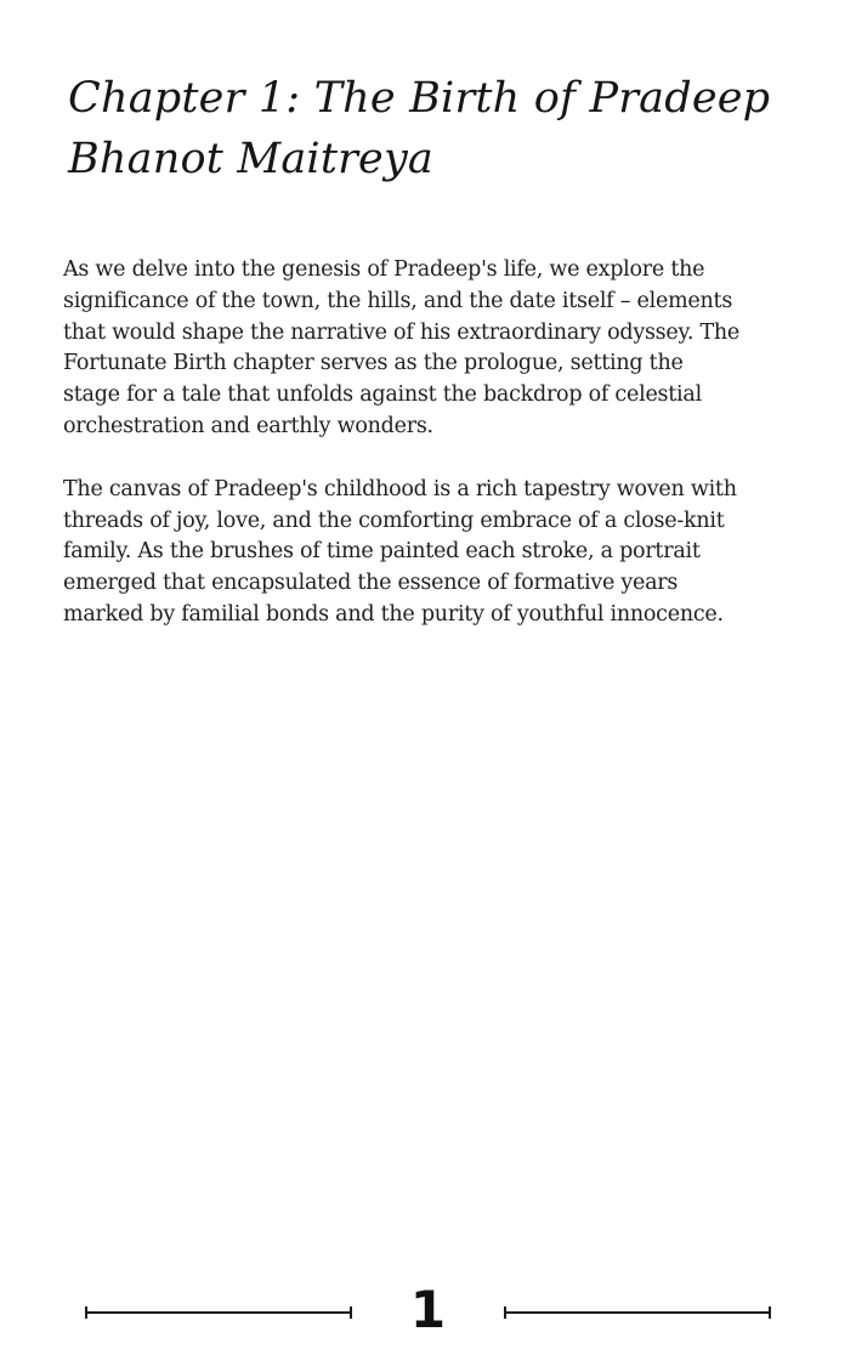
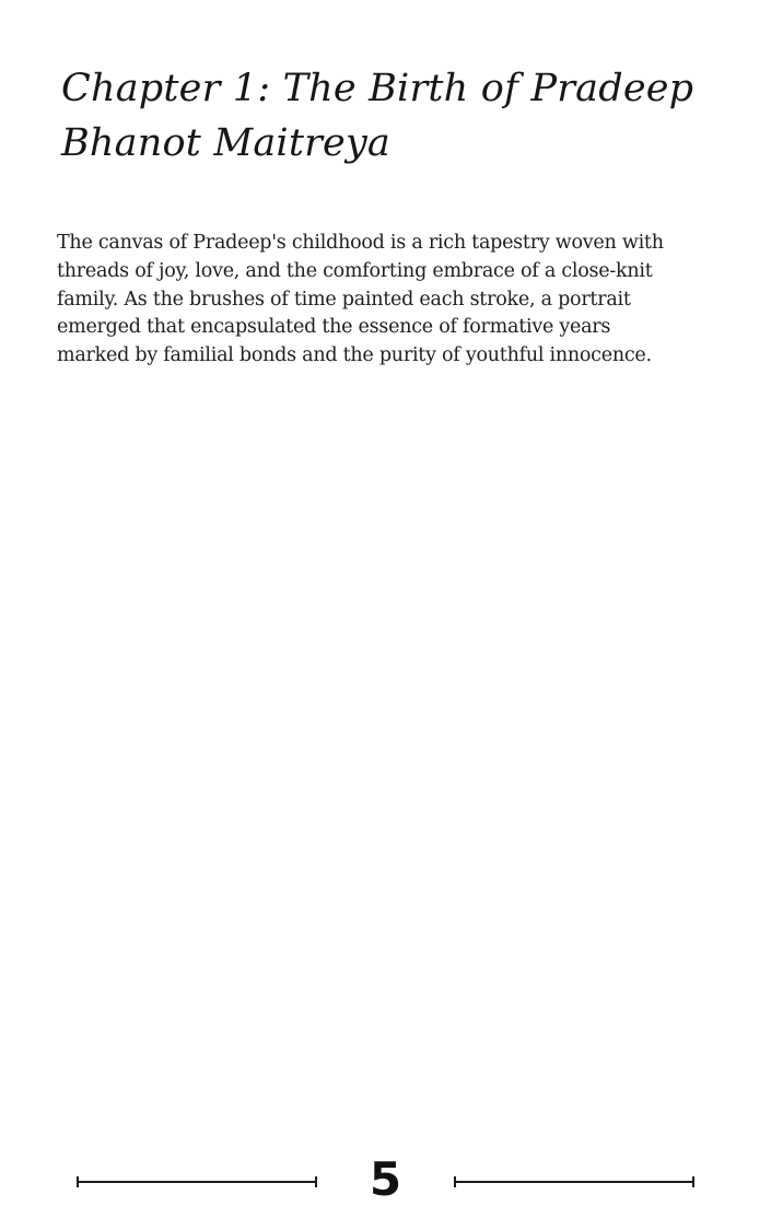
  Chapter 1: The Birth of Pradeep
  Bhanot Maitreya
- As we delve into the genesis of Pradeep's life, we explore the
- significance of the town, the hills, and the date itself – elements
- that would shape the narrative of his extraordinary odyssey. The
- Fortunate Birth chapter serves as the prologue, setting the
- stage for a tale that unfolds against the backdrop of celestial
- orchestration and earthly wonders.
  The canvas of Pradeep's childhood is a rich tapestry woven with
  threads of joy, love, and the comforting embrace of a close-knit
  family. As the brushes of time painted each stroke, a portrait
  emerged that encapsulated the essence of formative years
  marked by familial bonds and the purity of youthful innocence.
- 1
+ 5
